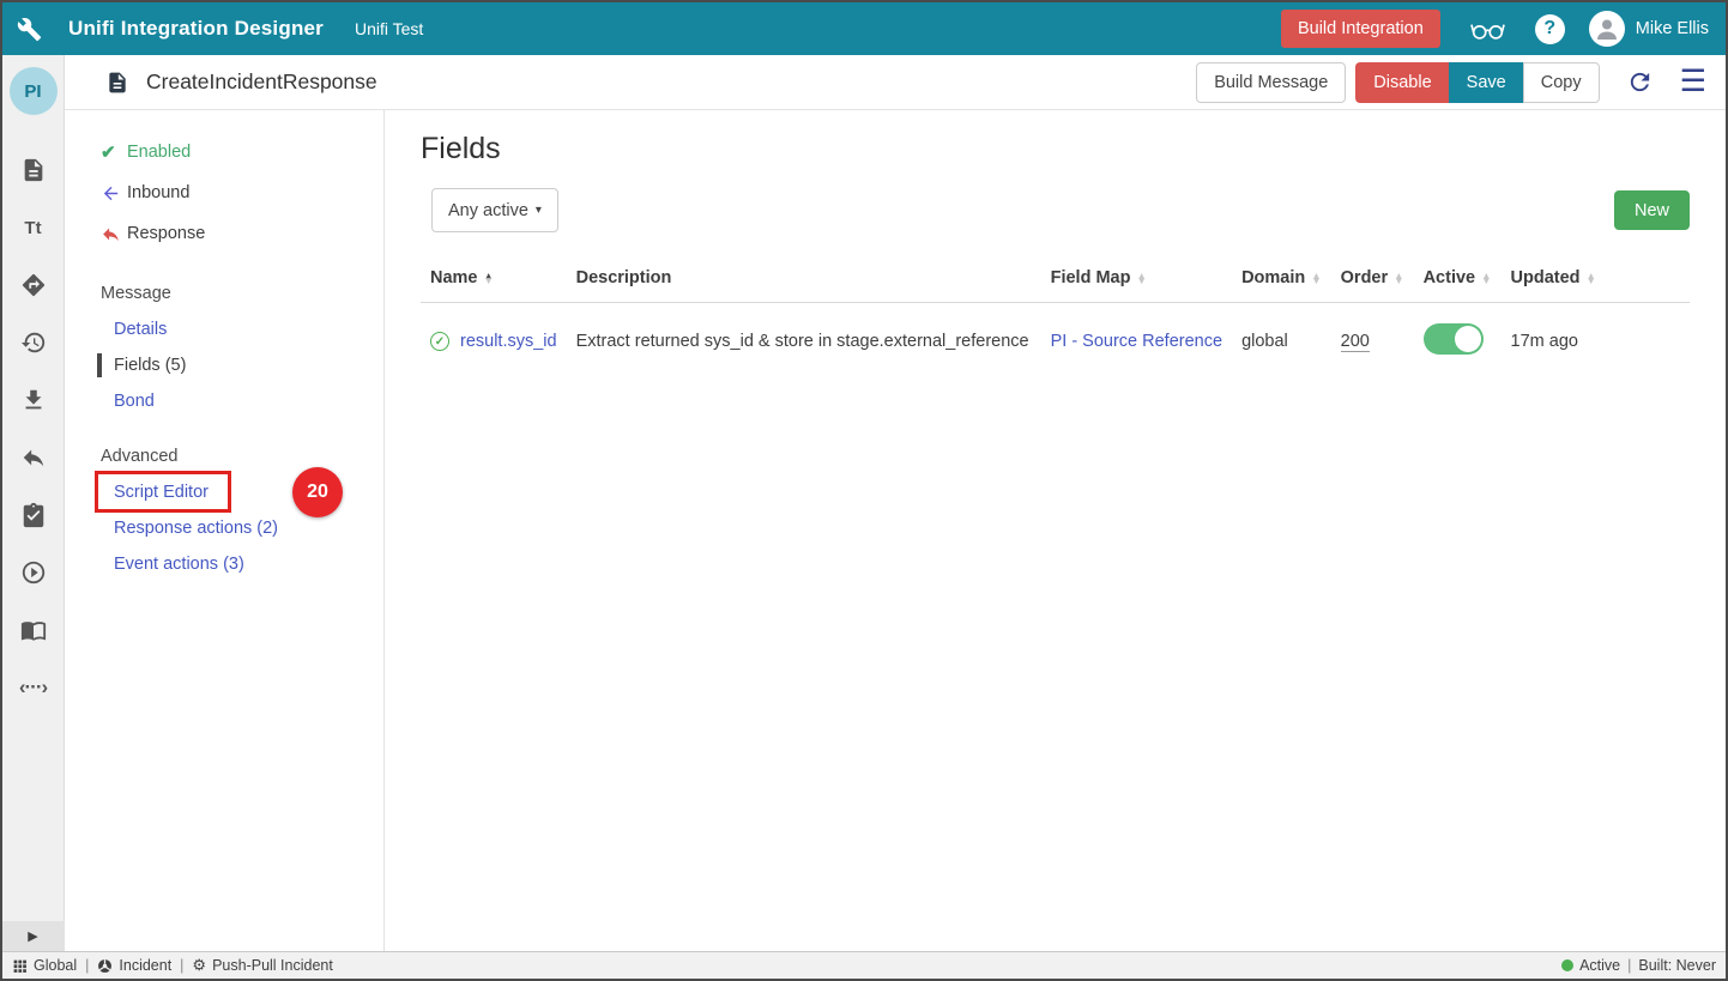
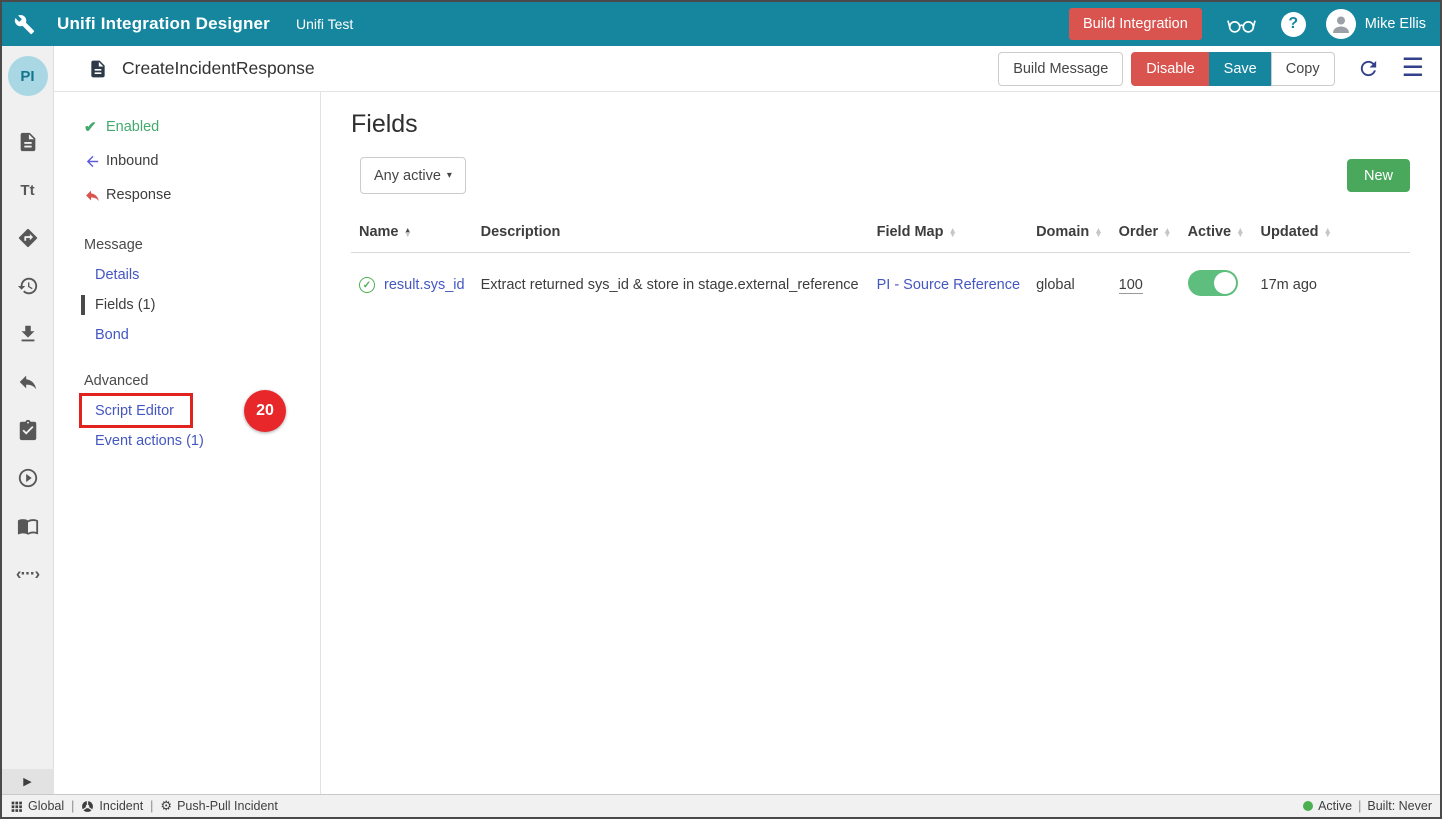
  Unifi Integration Designer
  Unifi Test
  Build Integration
  ?
  Mike Ellis
  PI
  Tt
  ‹···›
  ▶
  CreateIncidentResponse
  Build Message
  Disable
  Save
  Copy
  ☰
  ✔
  Enabled
  Inbound
  Response
  Message
  Details
- Fields (5)
+ Fields (1)
  Bond
  Advanced
  Script Editor
  20
- Response actions (2)
- Event actions (3)
+ Event actions (1)
  Fields
  Any active
  ▾
  New
  Name ▲▼	Description	Field Map ▲▼	Domain ▲▼	Order ▲▼	Active ▲▼	Updated ▲▼
- ✓ result.sys_id	Extract returned sys_id & store in stage.external_reference	PI - Source Reference	global	200		17m ago
+ ✓ result.sys_id	Extract returned sys_id & store in stage.external_reference	PI - Source Reference	global	100		17m ago
  Global
  |
  Incident
  |
  ⚙
  Push-Pull Incident
  Active
  |
  Built: Never
